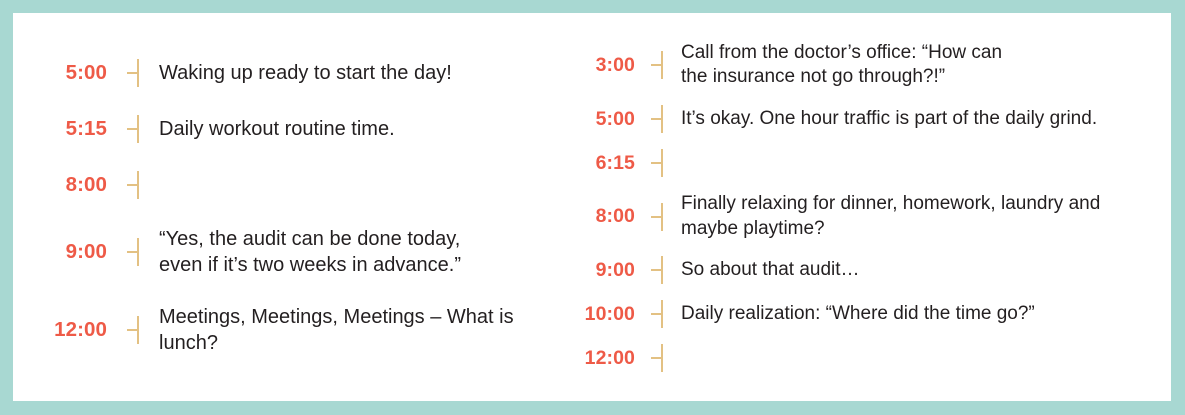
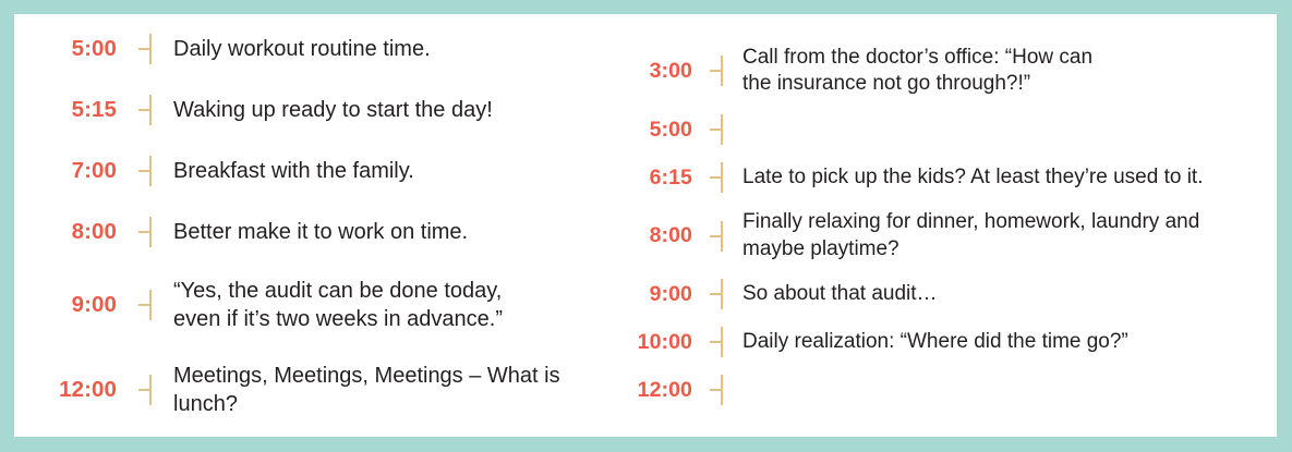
  5:00
- Waking up ready to start the day!
+ Daily workout routine time.
  5:15
- Daily workout routine time.
+ Waking up ready to start the day!
+ 7:00
+ Breakfast with the family.
  8:00
+ Better make it to work on time.
  9:00
  “Yes, the audit can be done today,
  even if it’s two weeks in advance.”
  12:00
  Meetings, Meetings, Meetings – What is lunch?
  3:00
  Call from the doctor’s office: “How can
  the insurance not go through?!”
  5:00
- It’s okay. One hour traffic is part of the daily grind.
  6:15
+ Late to pick up the kids? At least they’re used to it.
  8:00
  Finally relaxing for dinner, homework, laundry and
  maybe playtime?
  9:00
  So about that audit…
  10:00
  Daily realization: “Where did the time go?”
  12:00
